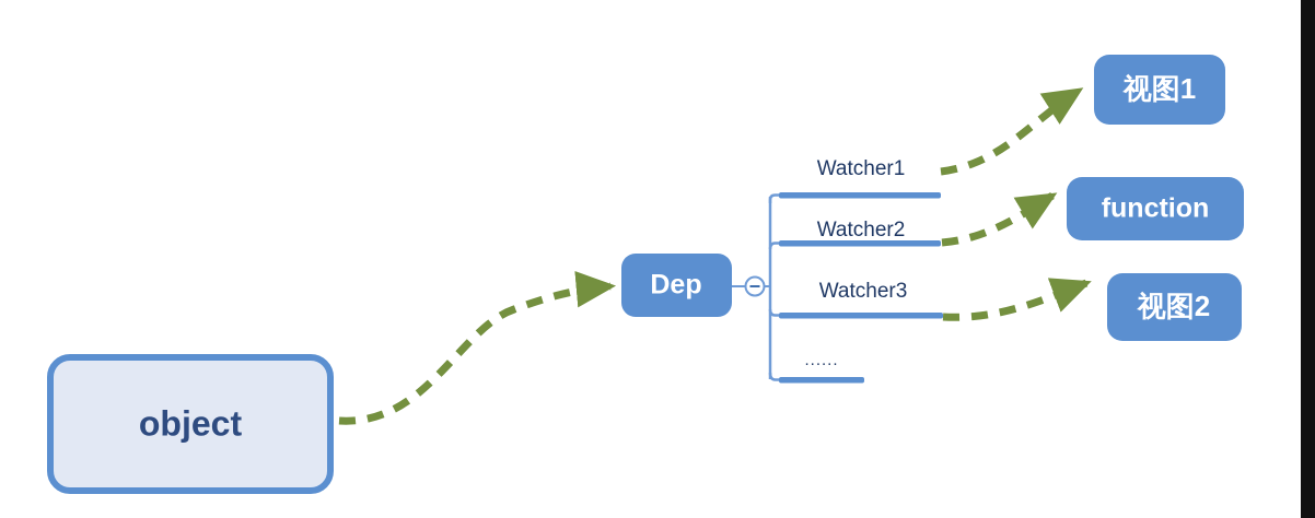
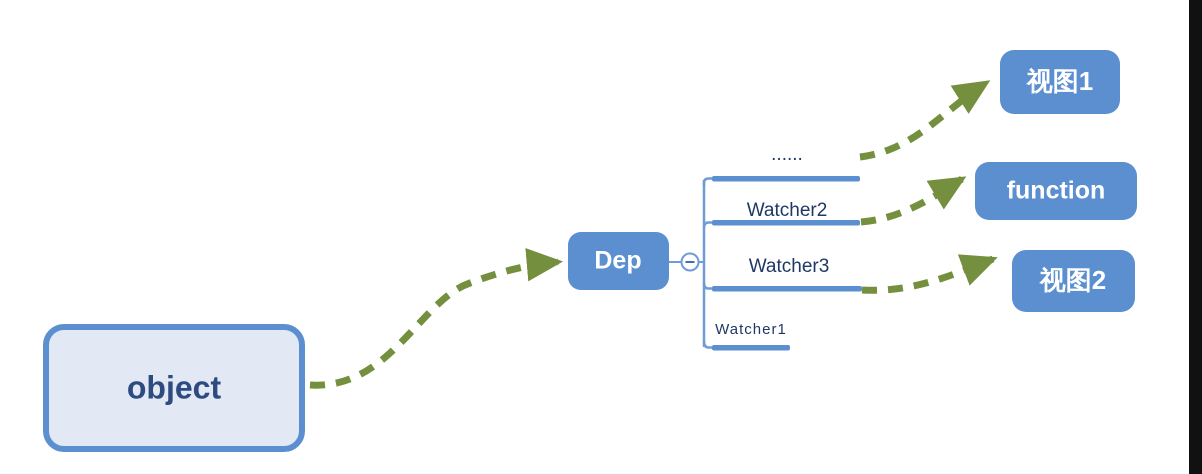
  object
  Dep
- Watcher1
+ ......
  Watcher2
  Watcher3
- ......
+ Watcher1
  视图1
  function
  视图2
